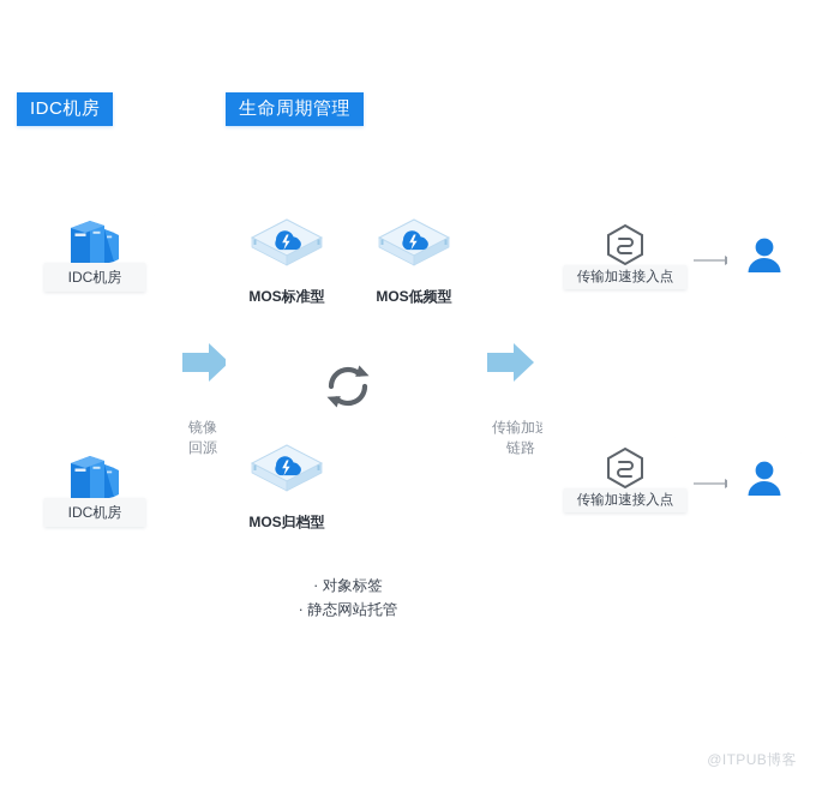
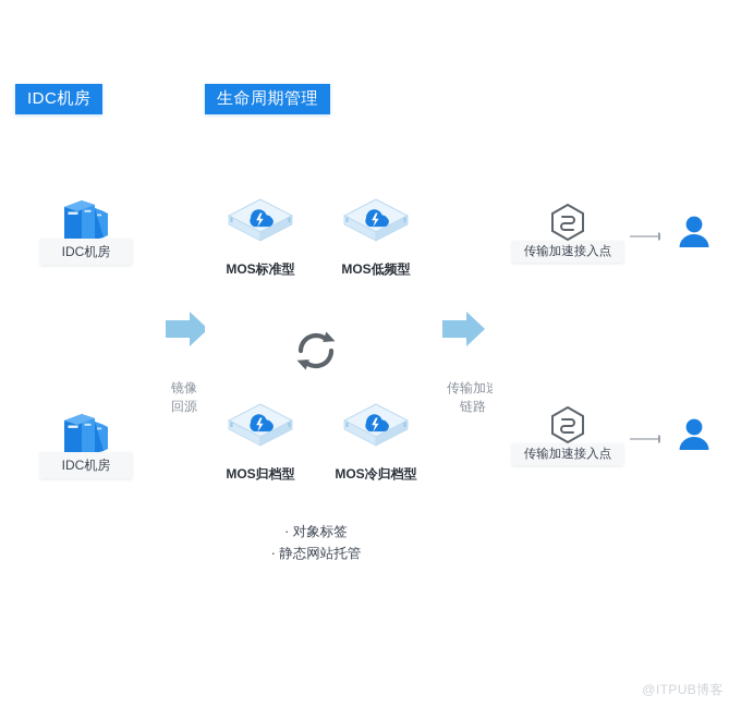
  IDC机房
  生命周期管理
  IDC机房
  IDC机房
  镜像
  回源
  MOS标准型
  MOS低频型
  MOS归档型
+ MOS冷归档型
  · 对象标签
  · 静态网站托管
  传输加
  链路
  传输加速接入点
  传输加速接入点
  @ITPUB博客
